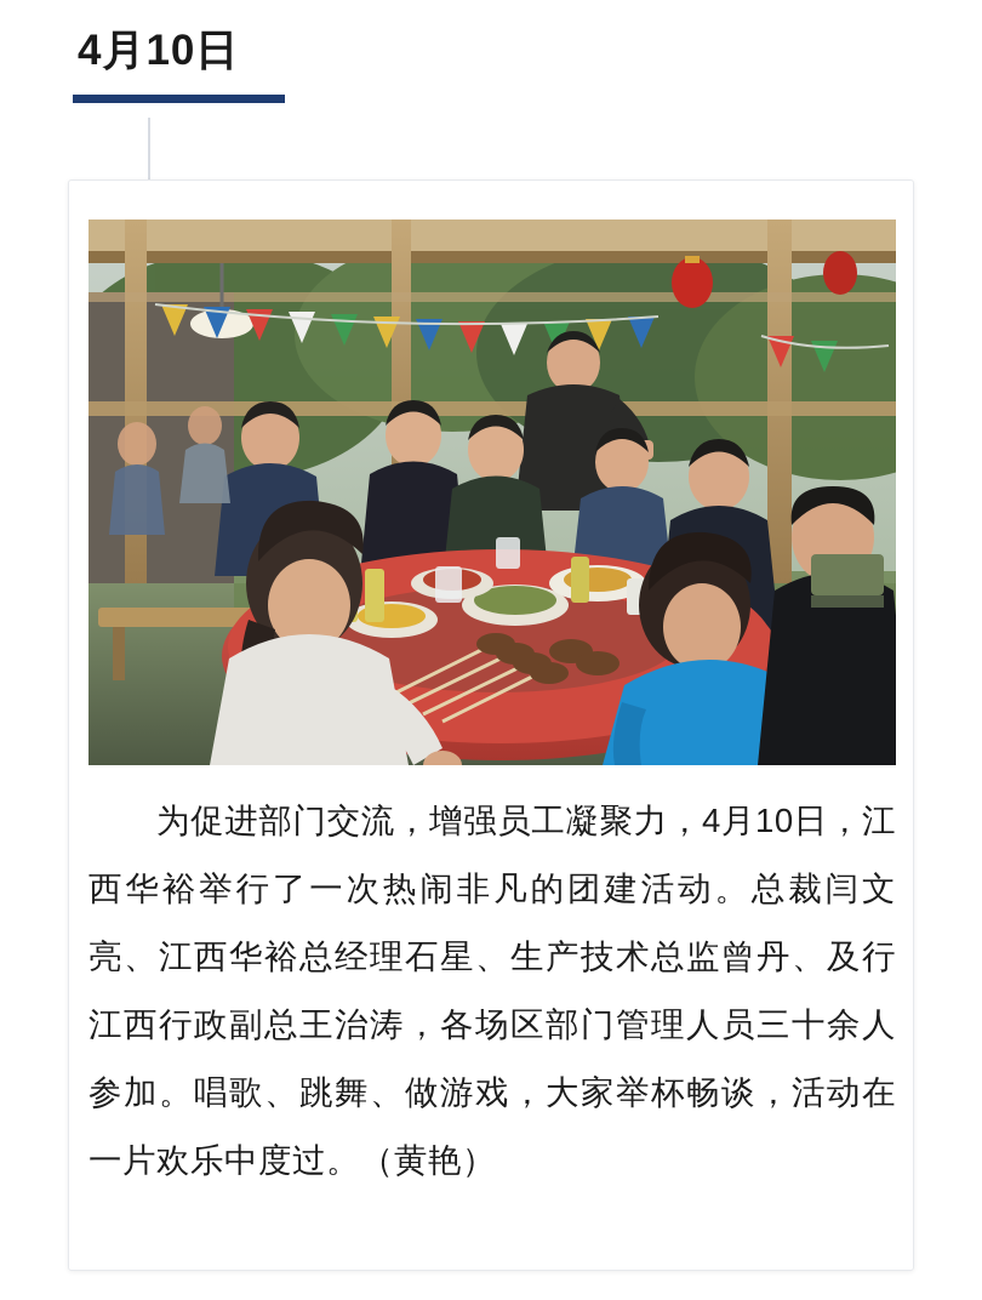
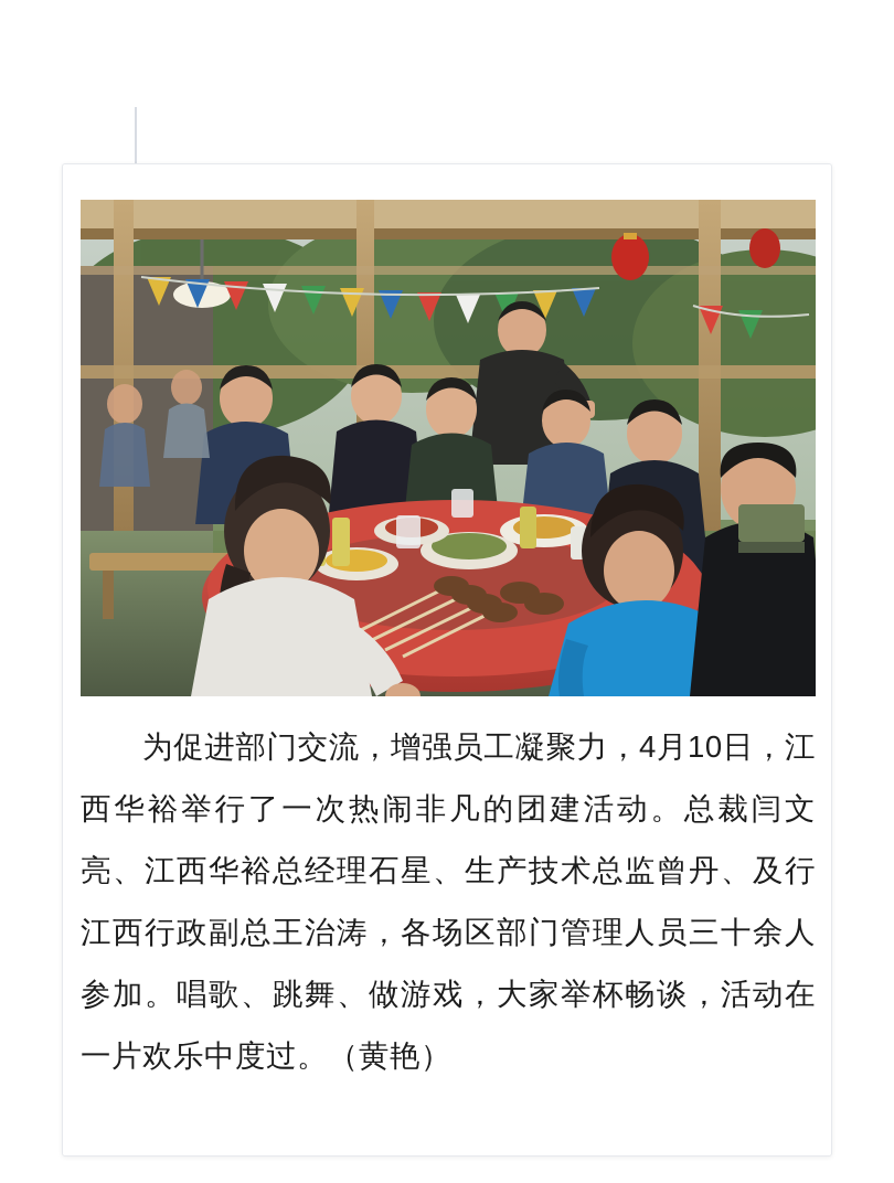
- 4月10日
  为促进部门交流，增强员工凝聚力，4月10日，江西华裕举行了一次热闹非凡的团建活动。总裁闫文亮、江西华裕总经理石星、生产技术总监曾丹、及行江西行政副总王治涛，各场区部门管理人员三十余人参加。唱歌、跳舞、做游戏，大家举杯畅谈，活动在一片欢乐中度过。（黄艳）
